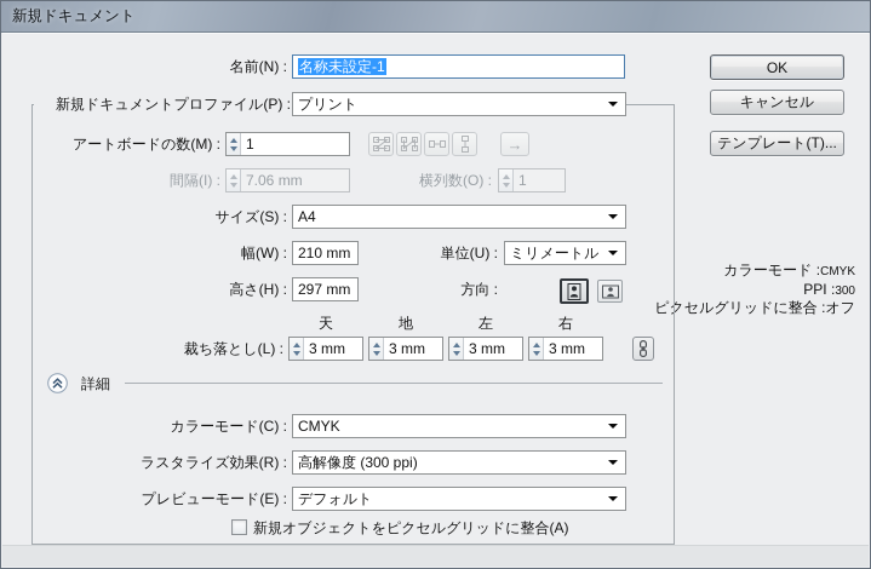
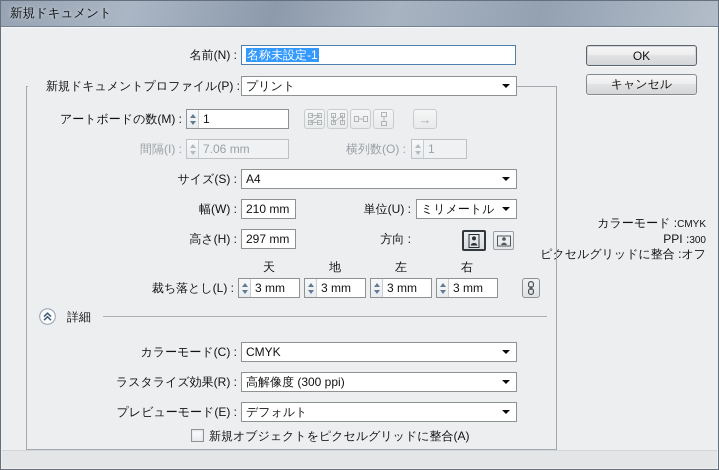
  新規ドキュメント
  名前(N) :
  名称未設定-1
  新規ドキュメントプロファイル(P) :
  プリント
  アートボードの数(M) :
  1
  →
  間隔(I) :
  7.06 mm
  横列数(O) :
  1
  サイズ(S) :
  A4
  幅(W) :
  210 mm
  単位(U) :
  ミリメートル
  高さ(H) :
  297 mm
  方向 :
  天
  地
  左
  右
  裁ち落とし(L) :
  3 mm
  3 mm
  3 mm
  3 mm
  詳細
  カラーモード(C) :
  CMYK
  ラスタライズ効果(R) :
  高解像度 (300 ppi)
  プレビューモード(E) :
  デフォルト
  新規オブジェクトをピクセルグリッドに整合(A)
  OK
  キャンセル
- テンプレート(T)...
  カラーモード :CMYK
  PPI :300
  ピクセルグリッドに整合 :オフ
